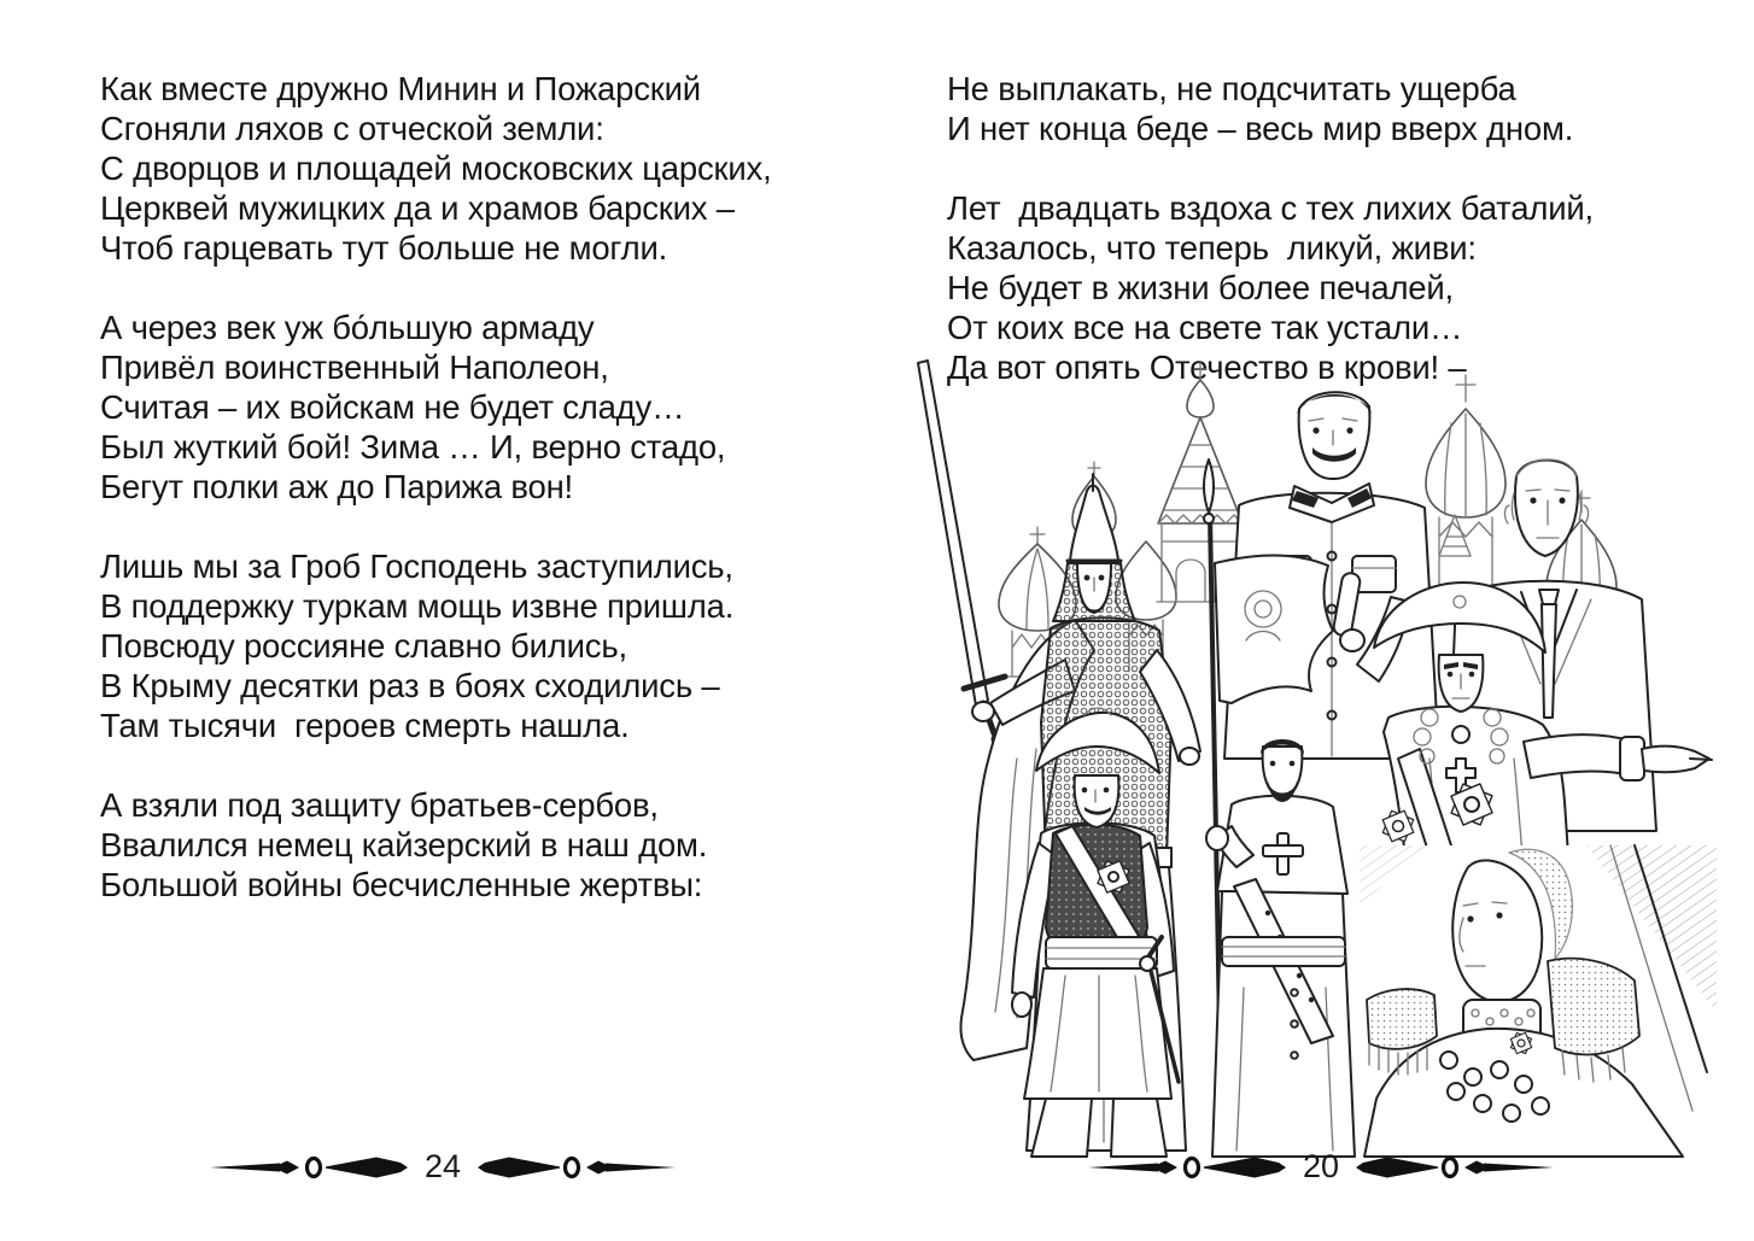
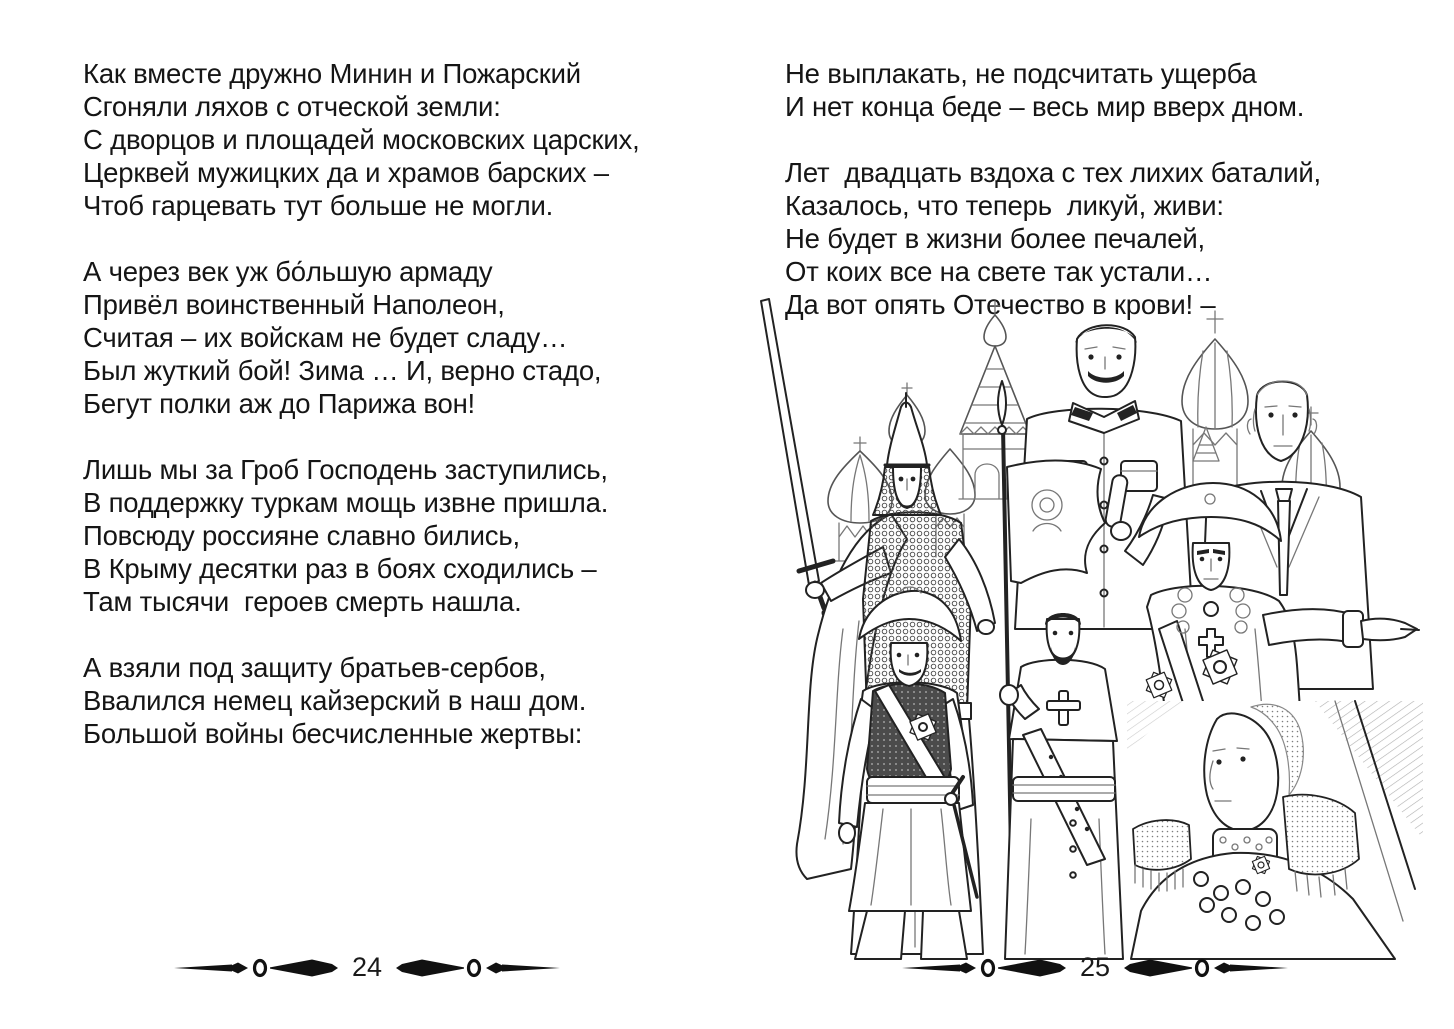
  Как вместе дружно Минин и Пожарский
  Сгоняли ляхов с отческой земли:
  С дворцов и площадей московских царских,
  Церквей мужицких да и храмов барских –
  Чтоб гарцевать тут больше не могли.
  А через век уж бо́льшую армаду
  Привёл воинственный Наполеон,
  Считая – их войскам не будет сладу…
  Был жуткий бой! Зима … И, верно стадо,
  Бегут полки аж до Парижа вон!
  Лишь мы за Гроб Господень заступились,
  В поддержку туркам мощь извне пришла.
  Повсюду россияне славно бились,
  В Крыму десятки раз в боях сходились –
  Там тысячи героев смерть нашла.
  А взяли под защиту братьев-сербов,
  Ввалился немец кайзерский в наш дом.
  Большой войны бесчисленные жертвы:
  24
  Не выплакать, не подсчитать ущерба
  И нет конца беде – весь мир вверх дном.
  Лет двадцать вздоха с тех лихих баталий,
  Казалось, что теперь ликуй, живи:
  Не будет в жизни более печалей,
  От коих все на свете так устали…
  Да вот опять Отечество в крови! –
- 20
+ 25
